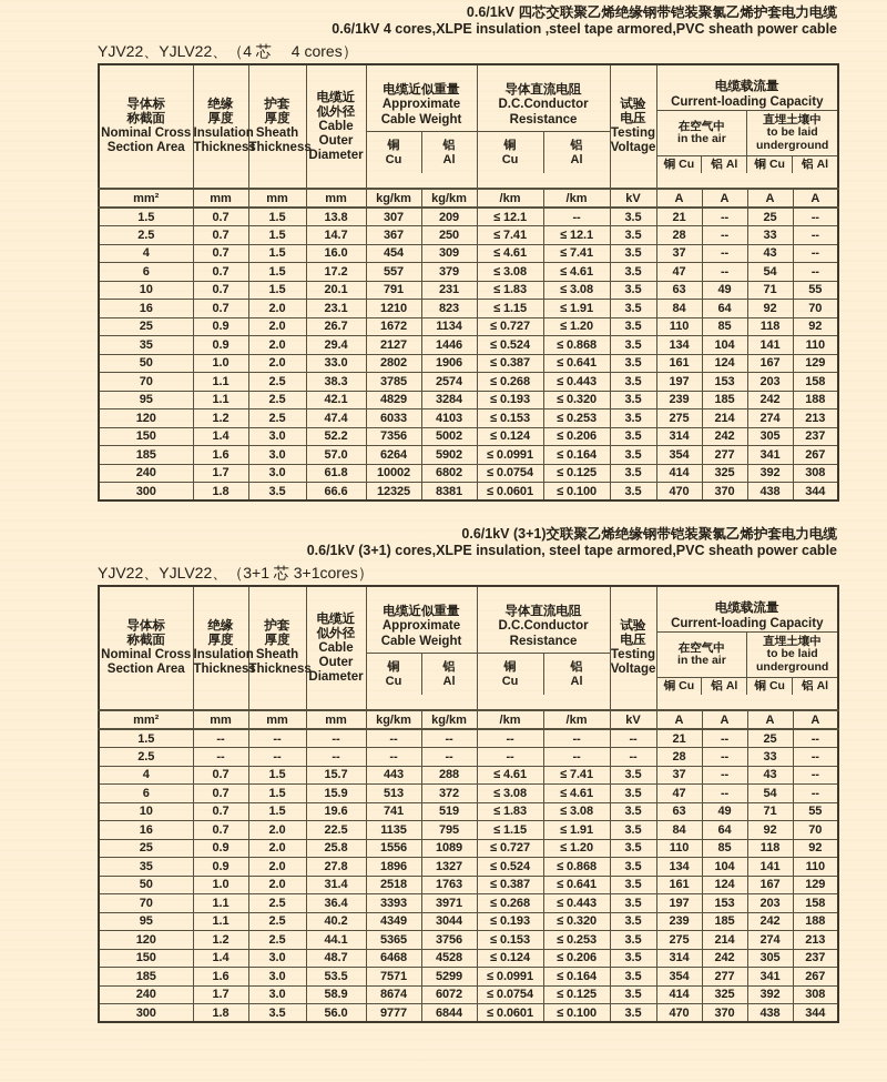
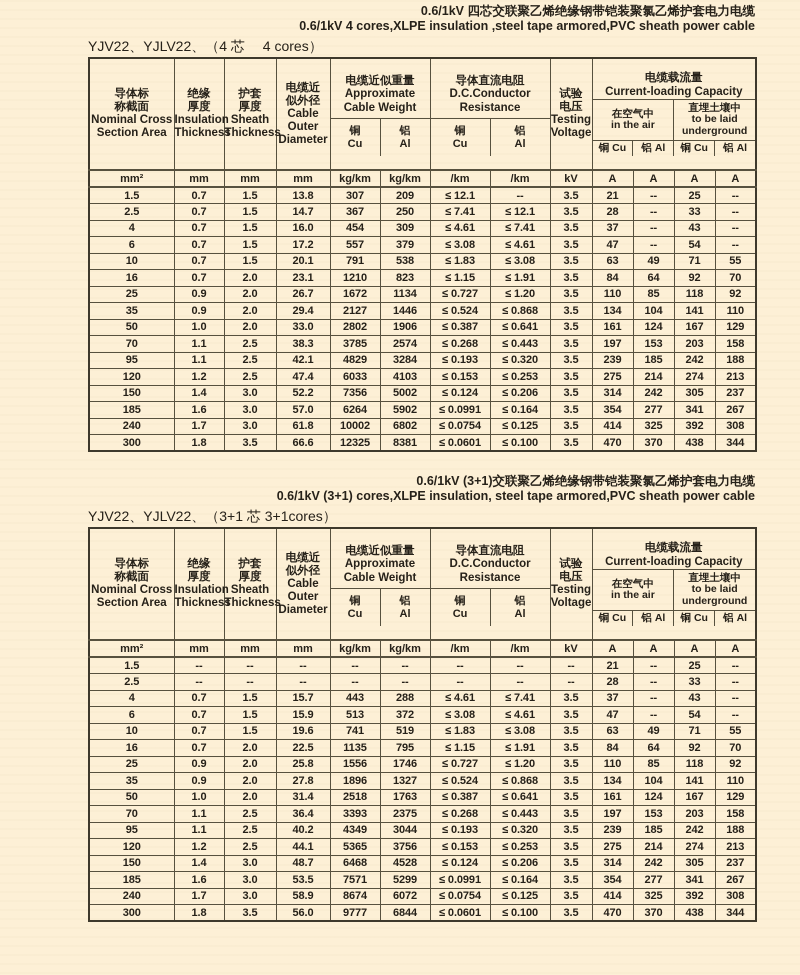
  0.6/1kV 四芯交联聚乙烯绝缘钢带铠装聚氯乙烯护套电力电缆
  0.6/1kV 4 cores,XLPE insulation ,steel tape armored,PVC sheath power cable
  YJV22、YJLV22、（4 芯 4 cores）
  导体标 称截面 Nominal Cross Section Area	绝缘 厚度 Insulation Thicknes	护套 厚度 Sheath Thicknes	电缆近 似外径 Cable Outer Diameter	电缆近似重量 Approximate Cable Weight 铜 Cu 铝 Al	导体直流电阻 D.C.Conductor Resistance 铜 Cu 铝 Al	试验 电压 Testing Voltage	电缆载流量 Current-loading Capacity 在空气中 in the air 铜 Cu 铝 Al 直埋土壤中 to be laid underground 铜 Cu 铝 Al
  mm²	mm	mm	mm	kg/km	kg/km	/km	/km	kV	A	A	A	A
  1.5	0.7	1.5	13.8	307	209	≤ 12.1	--	3.5	21	--	25	--
  2.5	0.7	1.5	14.7	367	250	≤ 7.41	≤ 12.1	3.5	28	--	33	--
  4	0.7	1.5	16.0	454	309	≤ 4.61	≤ 7.41	3.5	37	--	43	--
  6	0.7	1.5	17.2	557	379	≤ 3.08	≤ 4.61	3.5	47	--	54	--
- 10	0.7	1.5	20.1	791	231	≤ 1.83	≤ 3.08	3.5	63	49	71	55
+ 10	0.7	1.5	20.1	791	538	≤ 1.83	≤ 3.08	3.5	63	49	71	55
  16	0.7	2.0	23.1	1210	823	≤ 1.15	≤ 1.91	3.5	84	64	92	70
  25	0.9	2.0	26.7	1672	1134	≤ 0.727	≤ 1.20	3.5	110	85	118	92
  35	0.9	2.0	29.4	2127	1446	≤ 0.524	≤ 0.868	3.5	134	104	141	110
  50	1.0	2.0	33.0	2802	1906	≤ 0.387	≤ 0.641	3.5	161	124	167	129
  70	1.1	2.5	38.3	3785	2574	≤ 0.268	≤ 0.443	3.5	197	153	203	158
  95	1.1	2.5	42.1	4829	3284	≤ 0.193	≤ 0.320	3.5	239	185	242	188
  120	1.2	2.5	47.4	6033	4103	≤ 0.153	≤ 0.253	3.5	275	214	274	213
  150	1.4	3.0	52.2	7356	5002	≤ 0.124	≤ 0.206	3.5	314	242	305	237
  185	1.6	3.0	57.0	6264	5902	≤ 0.0991	≤ 0.164	3.5	354	277	341	267
  240	1.7	3.0	61.8	10002	6802	≤ 0.0754	≤ 0.125	3.5	414	325	392	308
  300	1.8	3.5	66.6	12325	8381	≤ 0.0601	≤ 0.100	3.5	470	370	438	344
  0.6/1kV (3+1)交联聚乙烯绝缘钢带铠装聚氯乙烯护套电力电缆
  0.6/1kV (3+1) cores,XLPE insulation, steel tape armored,PVC sheath power cable
  YJV22、YJLV22、（3+1 芯 3+1cores）
  导体标 称截面 Nominal Cross Section Area	绝缘 厚度 Insulation Thicknes	护套 厚度 Sheath Thicknes	电缆近 似外径 Cable Outer Diameter	电缆近似重量 Approximate Cable Weight 铜 Cu 铝 Al	导体直流电阻 D.C.Conductor Resistance 铜 Cu 铝 Al	试验 电压 Testing Voltage	电缆载流量 Current-loading Capacity 在空气中 in the air 铜 Cu 铝 Al 直埋土壤中 to be laid underground 铜 Cu 铝 Al
  mm²	mm	mm	mm	kg/km	kg/km	/km	/km	kV	A	A	A	A
  1.5	--	--	--	--	--	--	--	--	21	--	25	--
  2.5	--	--	--	--	--	--	--	--	28	--	33	--
  4	0.7	1.5	15.7	443	288	≤ 4.61	≤ 7.41	3.5	37	--	43	--
  6	0.7	1.5	15.9	513	372	≤ 3.08	≤ 4.61	3.5	47	--	54	--
  10	0.7	1.5	19.6	741	519	≤ 1.83	≤ 3.08	3.5	63	49	71	55
  16	0.7	2.0	22.5	1135	795	≤ 1.15	≤ 1.91	3.5	84	64	92	70
- 25	0.9	2.0	25.8	1556	1089	≤ 0.727	≤ 1.20	3.5	110	85	118	92
+ 25	0.9	2.0	25.8	1556	1746	≤ 0.727	≤ 1.20	3.5	110	85	118	92
  35	0.9	2.0	27.8	1896	1327	≤ 0.524	≤ 0.868	3.5	134	104	141	110
  50	1.0	2.0	31.4	2518	1763	≤ 0.387	≤ 0.641	3.5	161	124	167	129
- 70	1.1	2.5	36.4	3393	3971	≤ 0.268	≤ 0.443	3.5	197	153	203	158
+ 70	1.1	2.5	36.4	3393	2375	≤ 0.268	≤ 0.443	3.5	197	153	203	158
  95	1.1	2.5	40.2	4349	3044	≤ 0.193	≤ 0.320	3.5	239	185	242	188
  120	1.2	2.5	44.1	5365	3756	≤ 0.153	≤ 0.253	3.5	275	214	274	213
  150	1.4	3.0	48.7	6468	4528	≤ 0.124	≤ 0.206	3.5	314	242	305	237
  185	1.6	3.0	53.5	7571	5299	≤ 0.0991	≤ 0.164	3.5	354	277	341	267
  240	1.7	3.0	58.9	8674	6072	≤ 0.0754	≤ 0.125	3.5	414	325	392	308
  300	1.8	3.5	56.0	9777	6844	≤ 0.0601	≤ 0.100	3.5	470	370	438	344
